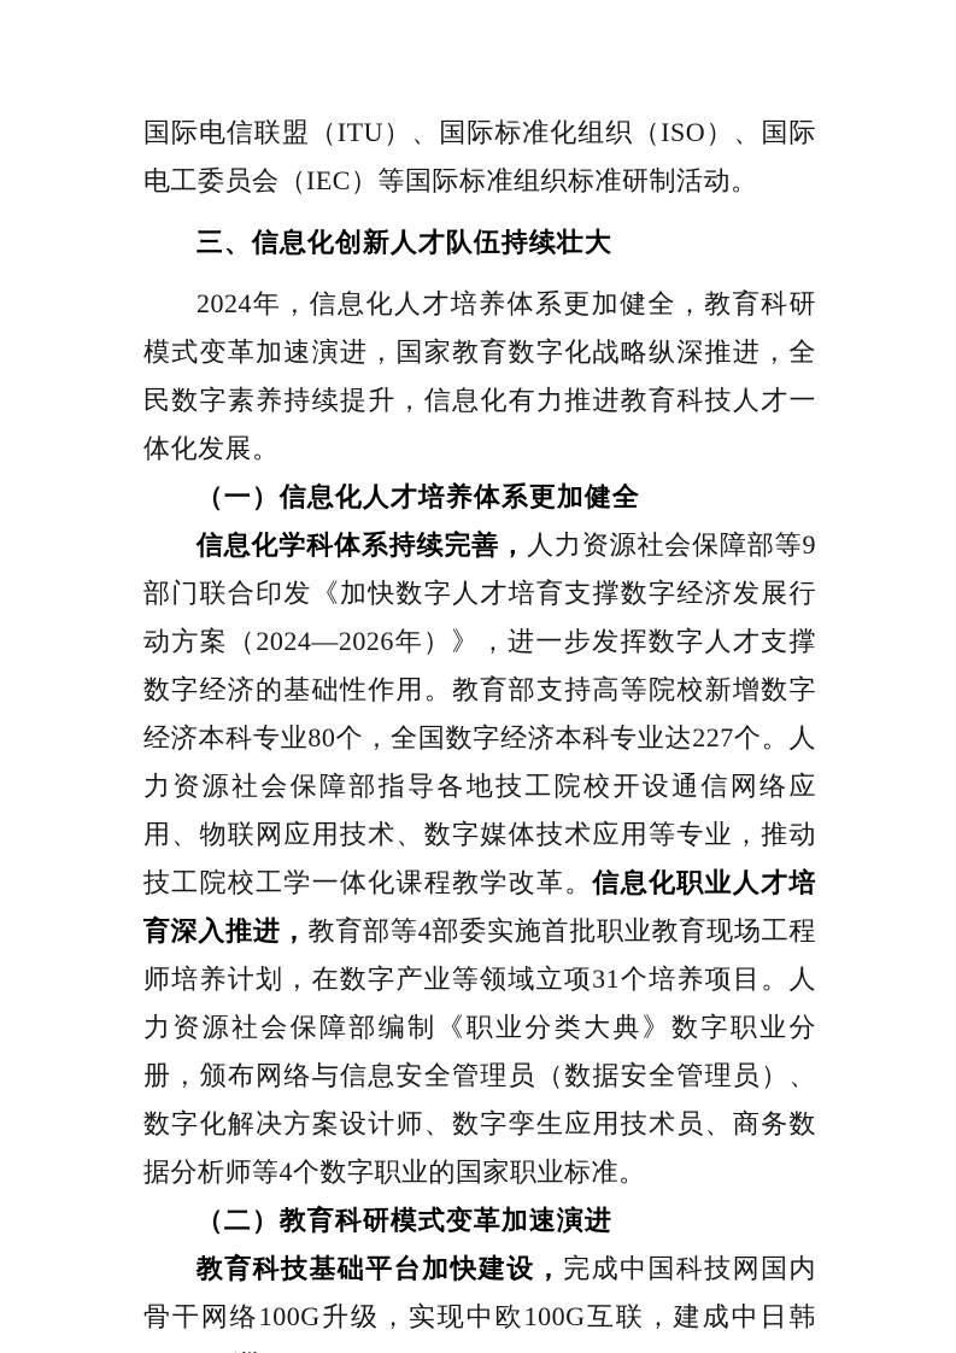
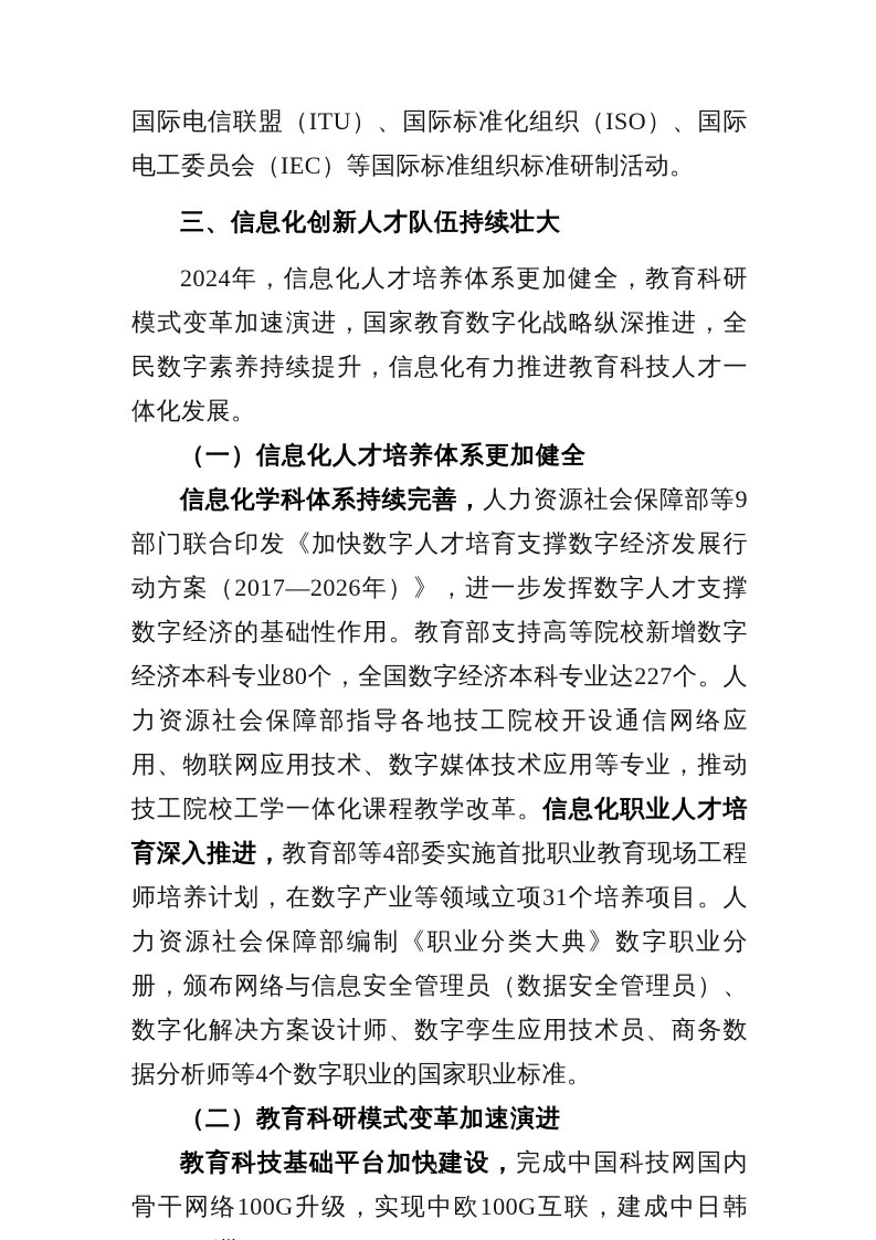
  国际电信联盟（ITU）、国际标准化组织（ISO）、国际电工委员会（IEC）等国际标准组织标准研制活动。
  三、信息化创新人才队伍持续壮大
  2024年，信息化人才培养体系更加健全，教育科研模式变革加速演进，国家教育数字化战略纵深推进，全民数字素养持续提升，信息化有力推进教育科技人才一体化发展。
  （一）信息化人才培养体系更加健全
- 信息化学科体系持续完善，人力资源社会保障部等9部门联合印发《加快数字人才培育支撑数字经济发展行动方案（2024—2026年）》，进一步发挥数字人才支撑数字经济的基础性作用。教育部支持高等院校新增数字经济本科专业80个，全国数字经济本科专业达227个。人力资源社会保障部指导各地技工院校开设通信网络应用、物联网应用技术、数字媒体技术应用等专业，推动技工院校工学一体化课程教学改革。信息化职业人才培育深入推进，教育部等4部委实施首批职业教育现场工程师培养计划，在数字产业等领域立项31个培养项目。人力资源社会保障部编制《职业分类大典》数字职业分册，颁布网络与信息安全管理员（数据安全管理员）、数字化解决方案设计师、数字孪生应用技术员、商务数据分析师等4个数字职业的国家职业标准。
+ 信息化学科体系持续完善，人力资源社会保障部等9部门联合印发《加快数字人才培育支撑数字经济发展行动方案（2017—2026年）》，进一步发挥数字人才支撑数字经济的基础性作用。教育部支持高等院校新增数字经济本科专业80个，全国数字经济本科专业达227个。人力资源社会保障部指导各地技工院校开设通信网络应用、物联网应用技术、数字媒体技术应用等专业，推动技工院校工学一体化课程教学改革。信息化职业人才培育深入推进，教育部等4部委实施首批职业教育现场工程师培养计划，在数字产业等领域立项31个培养项目。人力资源社会保障部编制《职业分类大典》数字职业分册，颁布网络与信息安全管理员（数据安全管理员）、数字化解决方案设计师、数字孪生应用技术员、商务数据分析师等4个数字职业的国家职业标准。
  （二）教育科研模式变革加速演进
  教育科技基础平台加快建设，完成中国科技网国内骨干网络100G升级，实现中欧100G互联，建成中日韩
+ 21
